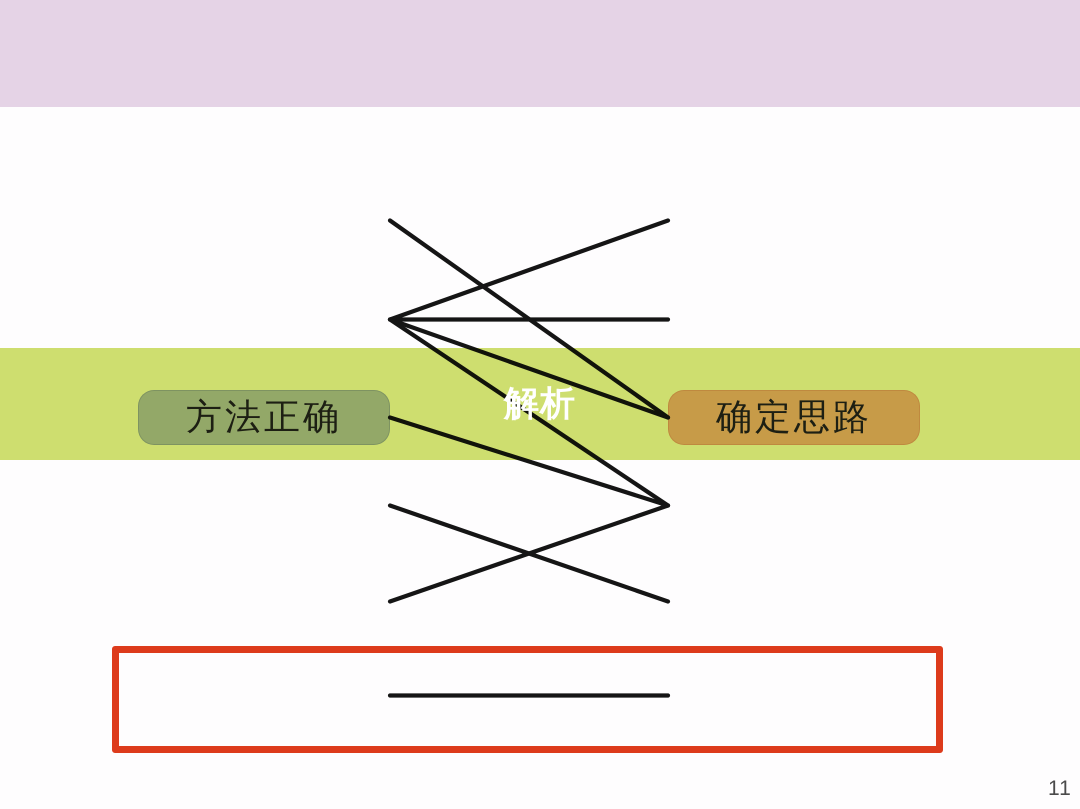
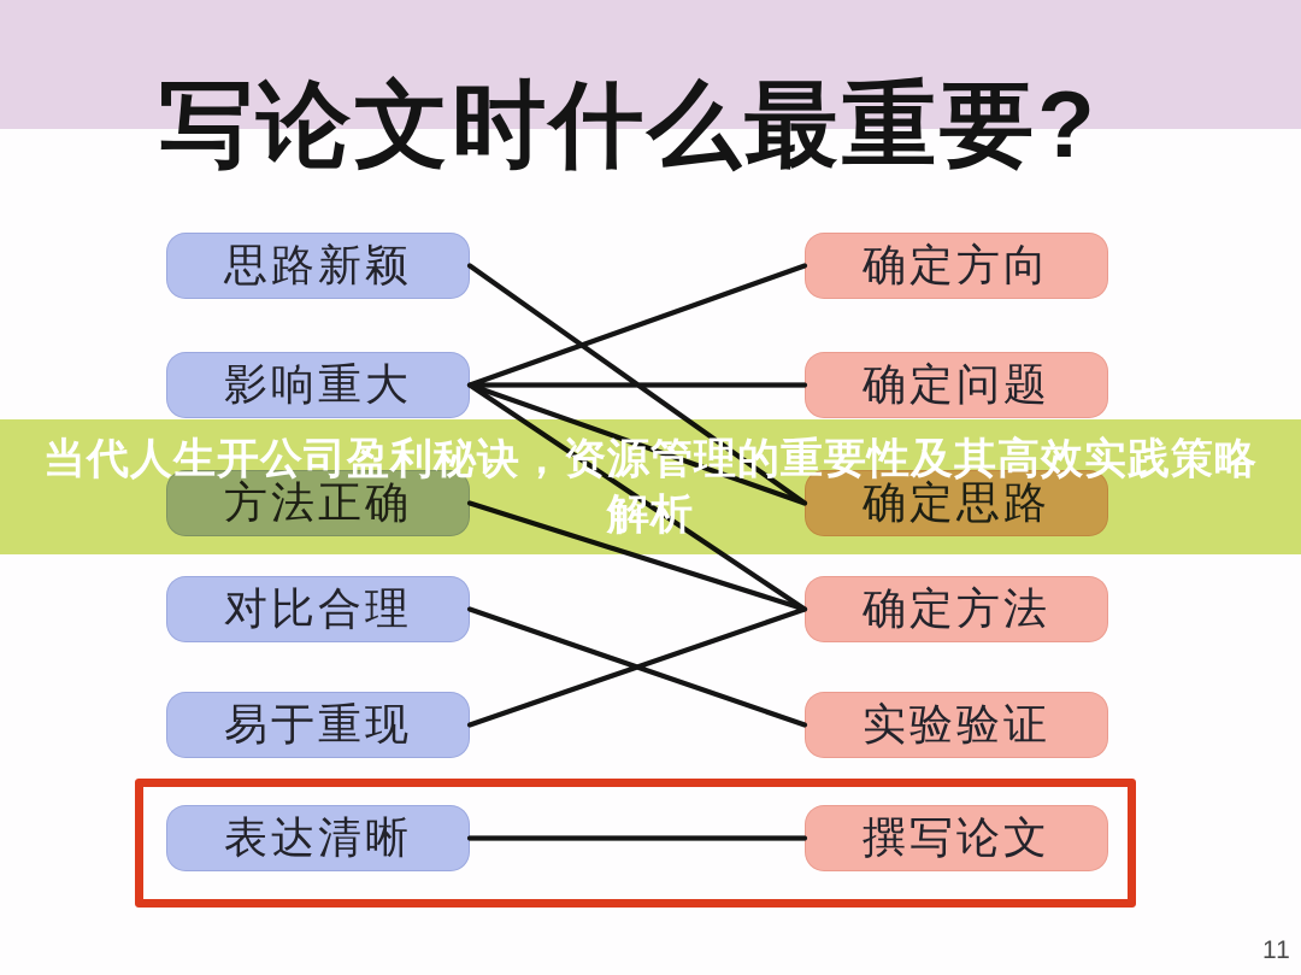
+ 写论文时什么最重要?
+ 思路新颖
+ 影响重大
+ 对比合理
+ 易于重现
+ 表达清晰
+ 确定方向
+ 确定问题
+ 确定方法
+ 实验验证
+ 撰写论文
+ 当代人生开公司盈利秘诀，资源管理的重要性及其高效实践策略
  解析
  11
